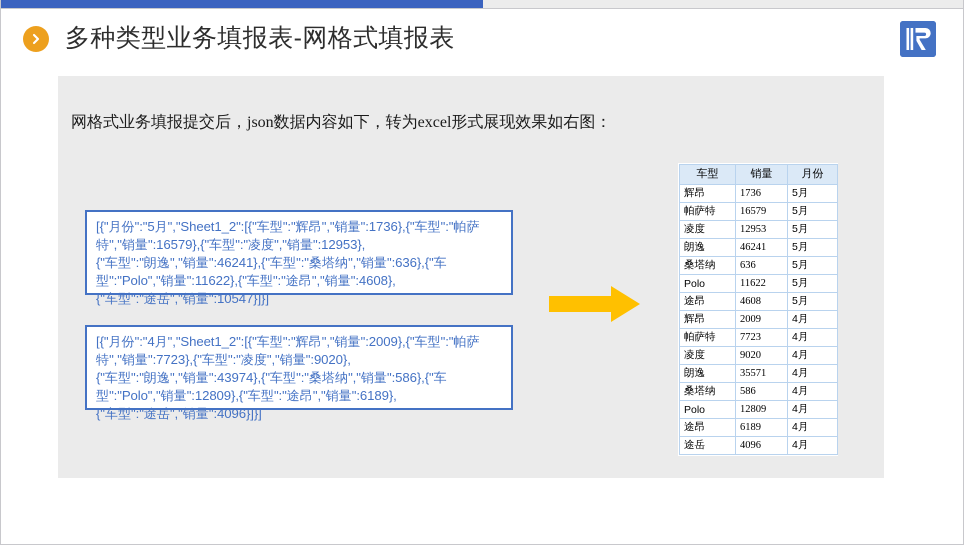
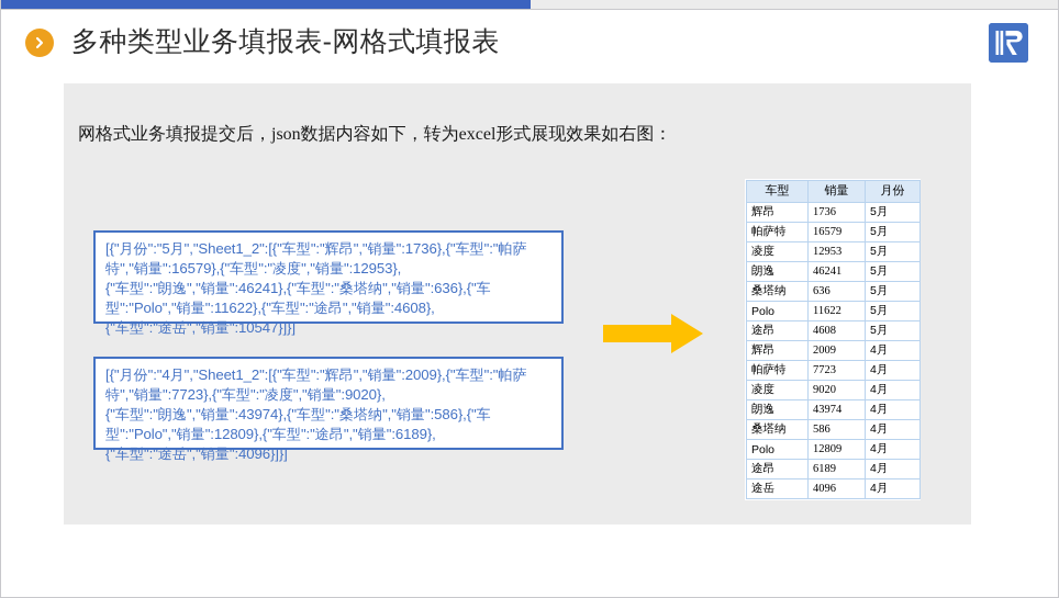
  多种类型业务填报表-网格式填报表
  网格式业务填报提交后，json数据内容如下，转为excel形式展现效果如右图：
  [{"月份":"5月","Sheet1_2":[{"车型":"辉昂","销量":1736},{"车型":"帕萨特","销量":16579},{"车型":"凌度","销量":12953},
  {"车型":"朗逸","销量":46241},{"车型":"桑塔纳","销量":636},{"车型":"Polo","销量":11622},{"车型":"途昂","销量":4608},
  {"车型":"途岳","销量":10547}]}]
  [{"月份":"4月","Sheet1_2":[{"车型":"辉昂","销量":2009},{"车型":"帕萨特","销量":7723},{"车型":"凌度","销量":9020},
  {"车型":"朗逸","销量":43974},{"车型":"桑塔纳","销量":586},{"车型":"Polo","销量":12809},{"车型":"途昂","销量":6189},
  {"车型":"途岳","销量":4096}]}]
  车型	销量	月份
  辉昂	1736	5月
  帕萨特	16579	5月
  凌度	12953	5月
  朗逸	46241	5月
  桑塔纳	636	5月
  Polo	11622	5月
  途昂	4608	5月
  辉昂	2009	4月
  帕萨特	7723	4月
  凌度	9020	4月
- 朗逸	35571	4月
+ 朗逸	43974	4月
  桑塔纳	586	4月
  Polo	12809	4月
  途昂	6189	4月
  途岳	4096	4月
